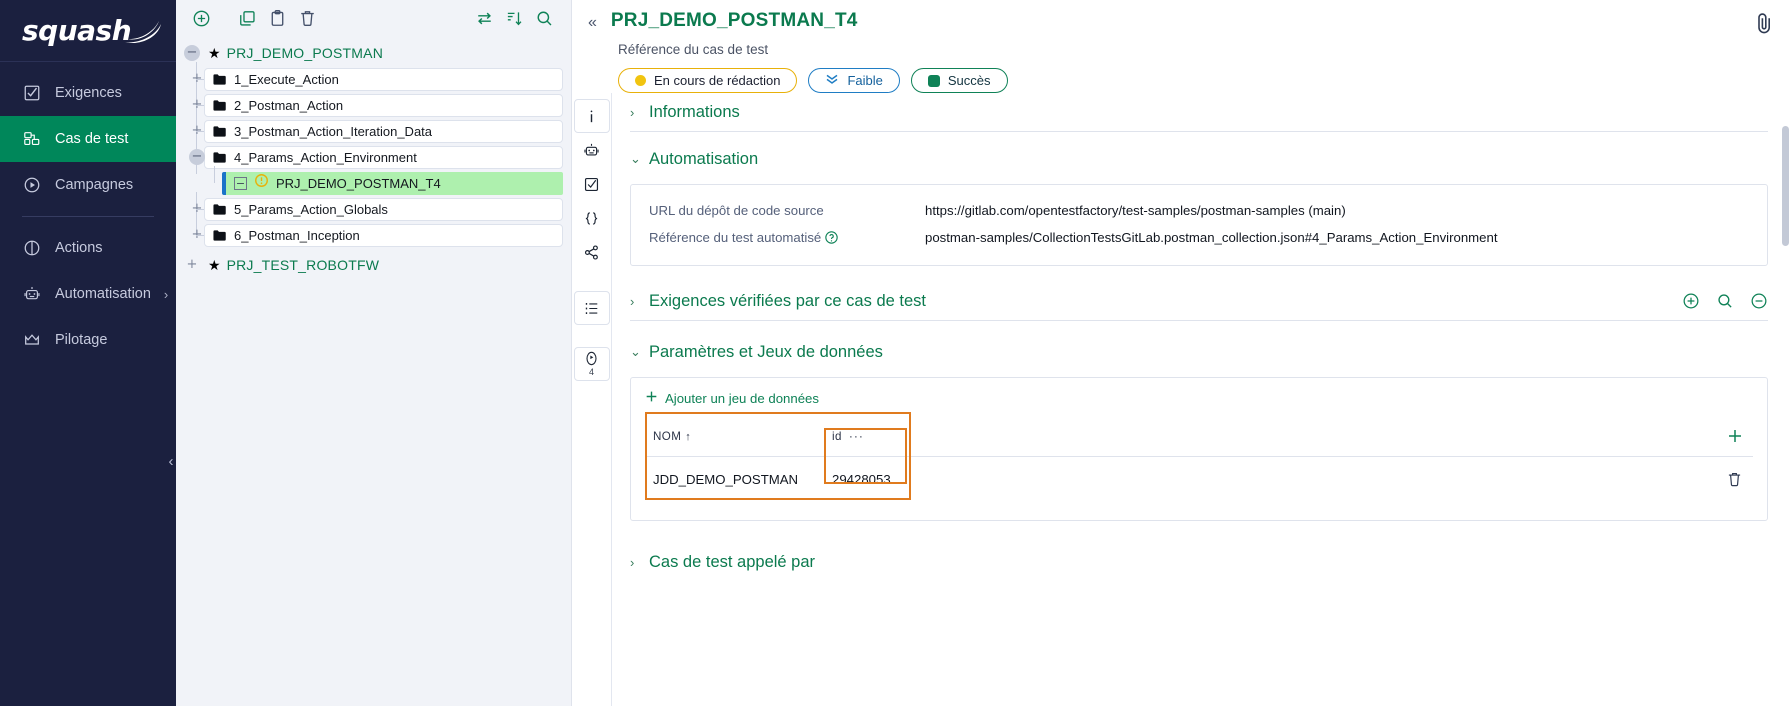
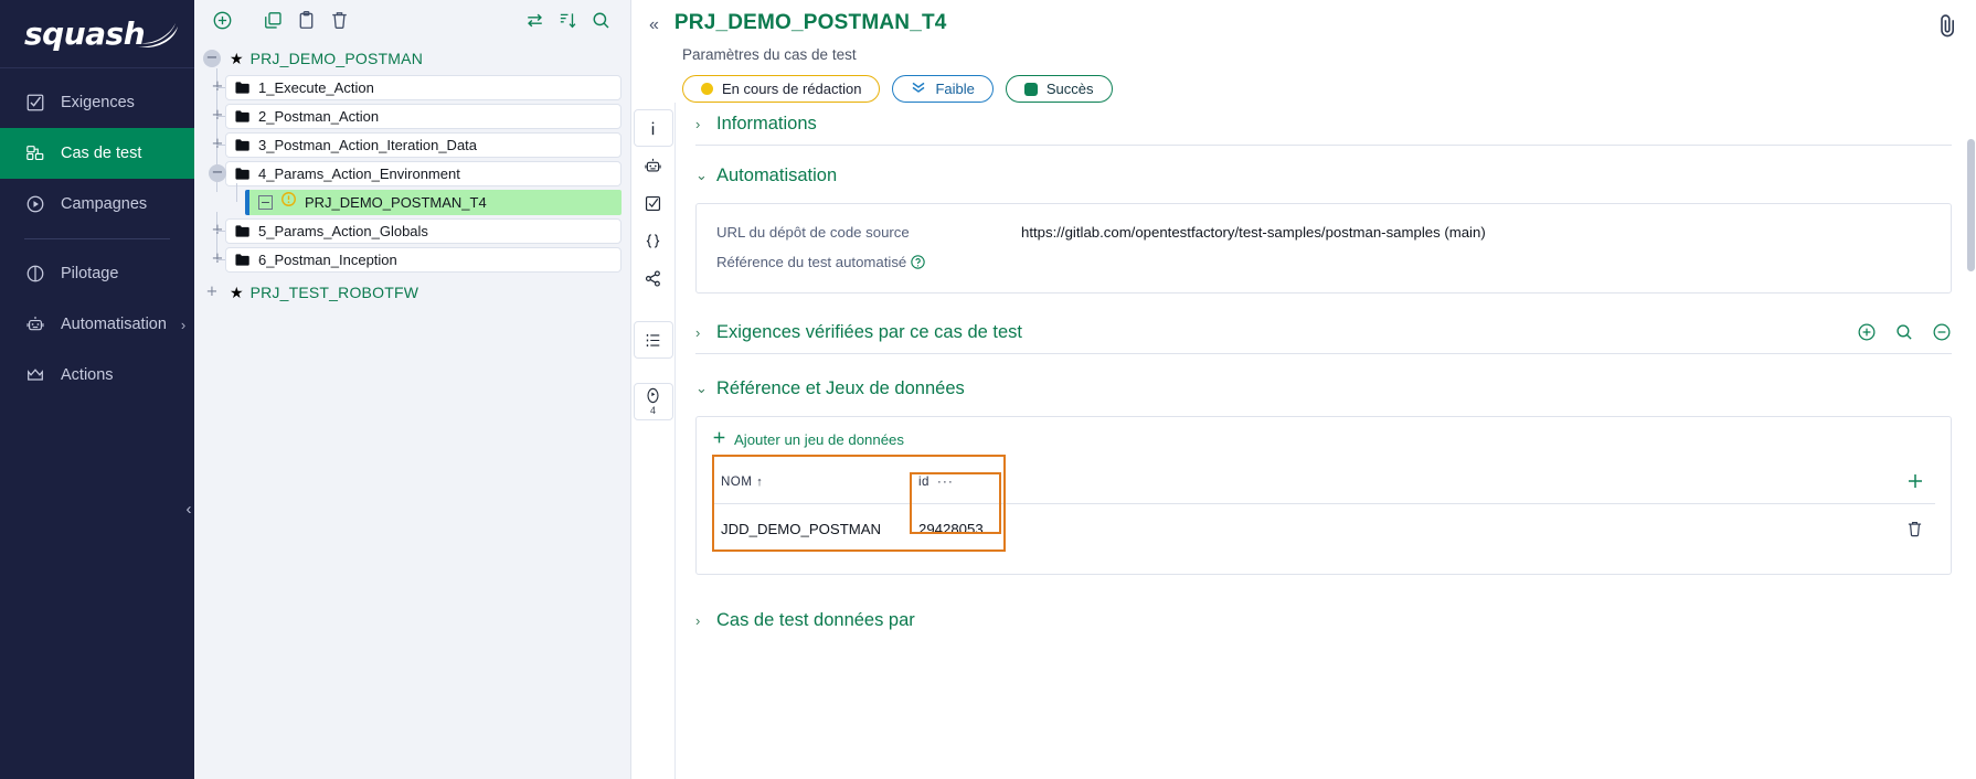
  squash
  Exigences
  Cas de test
  Campagnes
- Actions
+ Pilotage
  Automatisation
  ›
- Pilotage
+ Actions
  ‹
  −
  ★
  PRJ_DEMO_POSTMAN
  1_Execute_Action
  2_Postman_Action
  3_Postman_Action_Iteration_Data
  4_Params_Action_Environment
  −
  PRJ_DEMO_POSTMAN_T4
  5_Params_Action_Globals
  6_Postman_Inception
  +
  ★
  PRJ_TEST_ROBOTFW
  «
  PRJ_DEMO_POSTMAN_T4
- Référence du cas de test
+ Paramètres du cas de test
  En cours de rédaction
  Faible
  Succès
  4
  ›
  Informations
  ⌄
  Automatisation
  URL du dépôt de code source
  https://gitlab.com/opentestfactory/test-samples/postman-samples (main)
  Référence du test automatisé
- postman-samples/CollectionTestsGitLab.postman_collection.json#4_Params_Action_Environment
  ›
  Exigences vérifiées par ce cas de test
  ⌄
- Paramètres et Jeux de données
+ Référence et Jeux de données
  Ajouter un jeu de données
  NOM ↑	id ···
  JDD_DEMO_POSTMAN	29428053
  ›
- Cas de test appelé par
+ Cas de test données par
